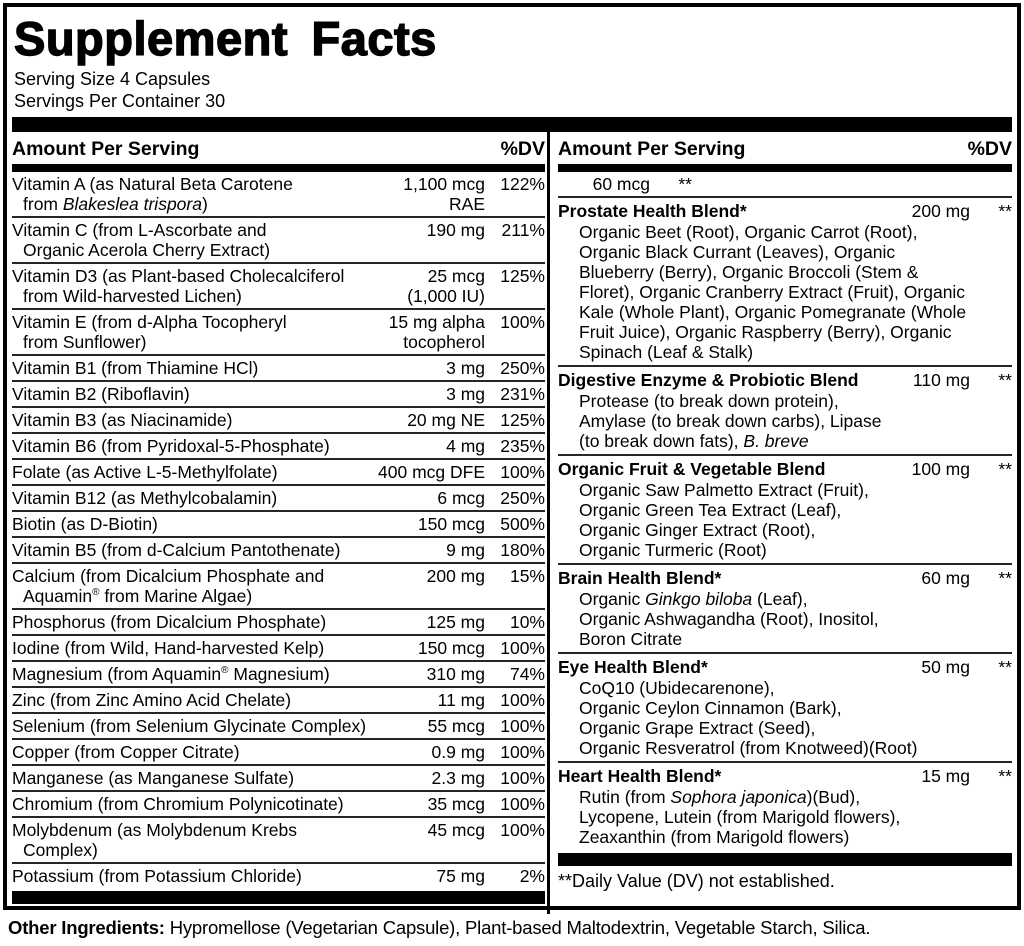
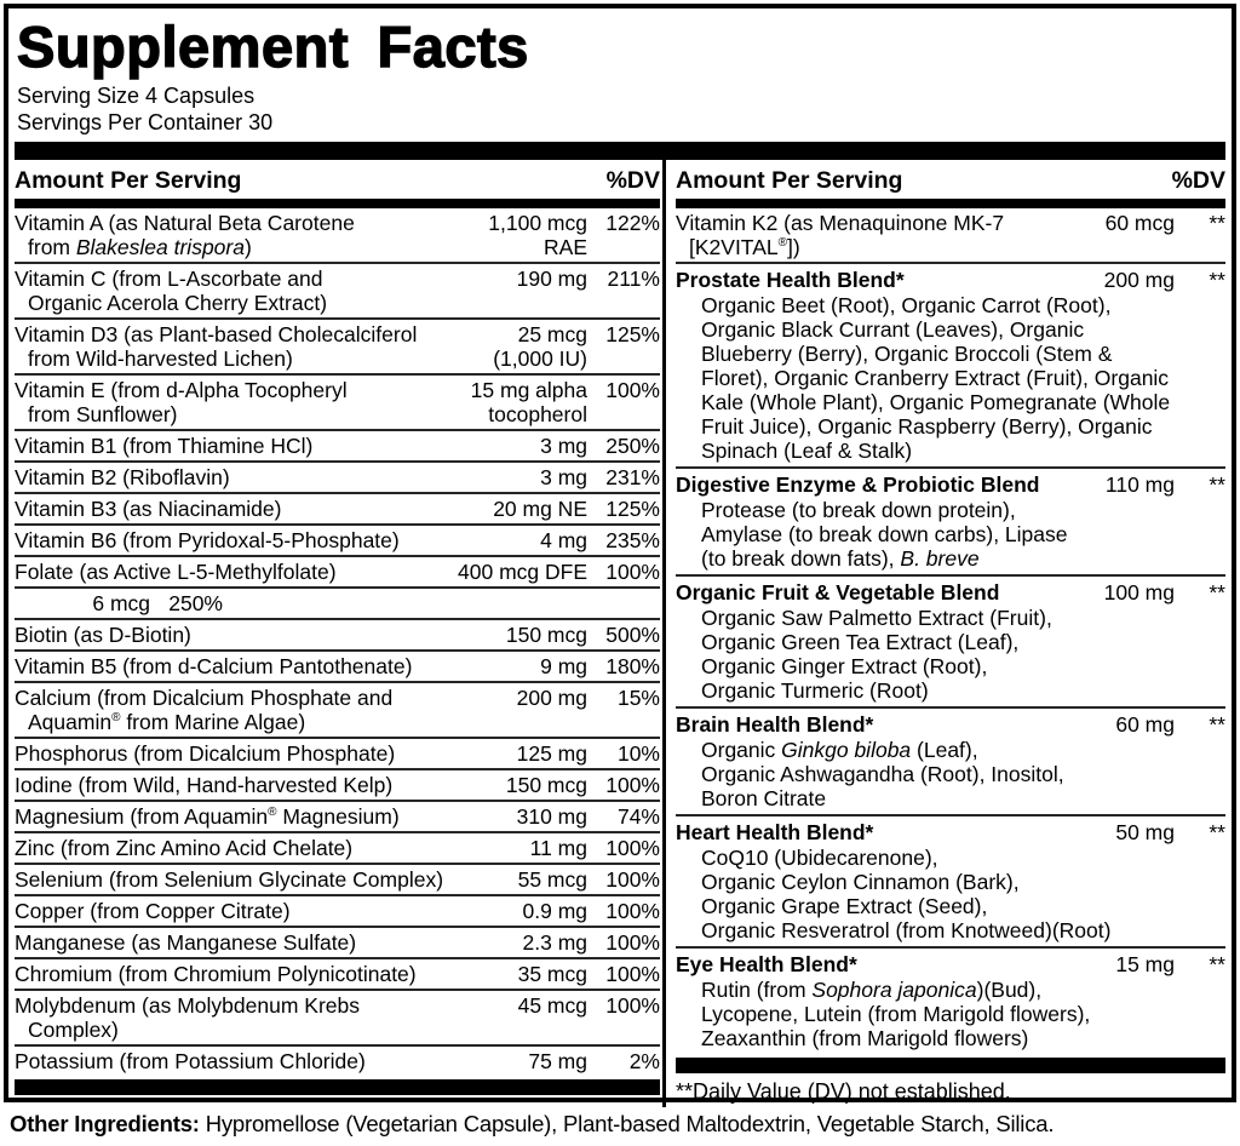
  Supplement Facts
  Serving Size 4 Capsules
  Servings Per Container 30
  Amount Per Serving
  %DV
  Vitamin A (as Natural Beta Carotene
  from Blakeslea trispora)
  1,100 mcg
  RAE
  122%
  Vitamin C (from L-Ascorbate and
  Organic Acerola Cherry Extract)
  190 mg
  211%
  Vitamin D3 (as Plant-based Cholecalciferol
  from Wild-harvested Lichen)
  25 mcg
  (1,000 IU)
  125%
  Vitamin E (from d-Alpha Tocopheryl
  from Sunflower)
  15 mg alpha
  tocopherol
  100%
  Vitamin B1 (from Thiamine HCl)
  3 mg
  250%
  Vitamin B2 (Riboflavin)
  3 mg
  231%
  Vitamin B3 (as Niacinamide)
  20 mg NE
  125%
  Vitamin B6 (from Pyridoxal-5-Phosphate)
  4 mg
  235%
  Folate (as Active L-5-Methylfolate)
  400 mcg DFE
  100%
- Vitamin B12 (as Methylcobalamin)
  6 mcg
  250%
  Biotin (as D-Biotin)
  150 mcg
  500%
  Vitamin B5 (from d-Calcium Pantothenate)
  9 mg
  180%
  Calcium (from Dicalcium Phosphate and
  Aquamin® from Marine Algae)
  200 mg
  15%
  Phosphorus (from Dicalcium Phosphate)
  125 mg
  10%
  Iodine (from Wild, Hand-harvested Kelp)
  150 mcg
  100%
  Magnesium (from Aquamin® Magnesium)
  310 mg
  74%
  Zinc (from Zinc Amino Acid Chelate)
  11 mg
  100%
  Selenium (from Selenium Glycinate Complex)
  55 mcg
  100%
  Copper (from Copper Citrate)
  0.9 mg
  100%
  Manganese (as Manganese Sulfate)
  2.3 mg
  100%
  Chromium (from Chromium Polynicotinate)
  35 mcg
  100%
  Molybdenum (as Molybdenum Krebs
  Complex)
  45 mcg
  100%
  Potassium (from Potassium Chloride)
  75 mg
  2%
  Amount Per Serving
  %DV
+ Vitamin K2 (as Menaquinone MK-7
+ [K2VITAL®])
  60 mcg
  **
  Prostate Health Blend*
  200 mg
  **
  Organic Beet (Root), Organic Carrot (Root),
  Organic Black Currant (Leaves), Organic
  Blueberry (Berry), Organic Broccoli (Stem &
  Floret), Organic Cranberry Extract (Fruit), Organic
  Kale (Whole Plant), Organic Pomegranate (Whole
  Fruit Juice), Organic Raspberry (Berry), Organic
  Spinach (Leaf & Stalk)
  Digestive Enzyme & Probiotic Blend
  110 mg
  **
  Protease (to break down protein),
  Amylase (to break down carbs), Lipase
  (to break down fats), B. breve
  Organic Fruit & Vegetable Blend
  100 mg
  **
  Organic Saw Palmetto Extract (Fruit),
  Organic Green Tea Extract (Leaf),
  Organic Ginger Extract (Root),
  Organic Turmeric (Root)
  Brain Health Blend*
  60 mg
  **
  Organic Ginkgo biloba (Leaf),
  Organic Ashwagandha (Root), Inositol,
  Boron Citrate
- Eye Health Blend*
+ Heart Health Blend*
  50 mg
  **
  CoQ10 (Ubidecarenone),
  Organic Ceylon Cinnamon (Bark),
  Organic Grape Extract (Seed),
  Organic Resveratrol (from Knotweed)(Root)
- Heart Health Blend*
+ Eye Health Blend*
  15 mg
  **
  Rutin (from Sophora japonica)(Bud),
  Lycopene, Lutein (from Marigold flowers),
  Zeaxanthin (from Marigold flowers)
  **Daily Value (DV) not established.
  Other Ingredients: Hypromellose (Vegetarian Capsule), Plant-based Maltodextrin, Vegetable Starch, Silica.
